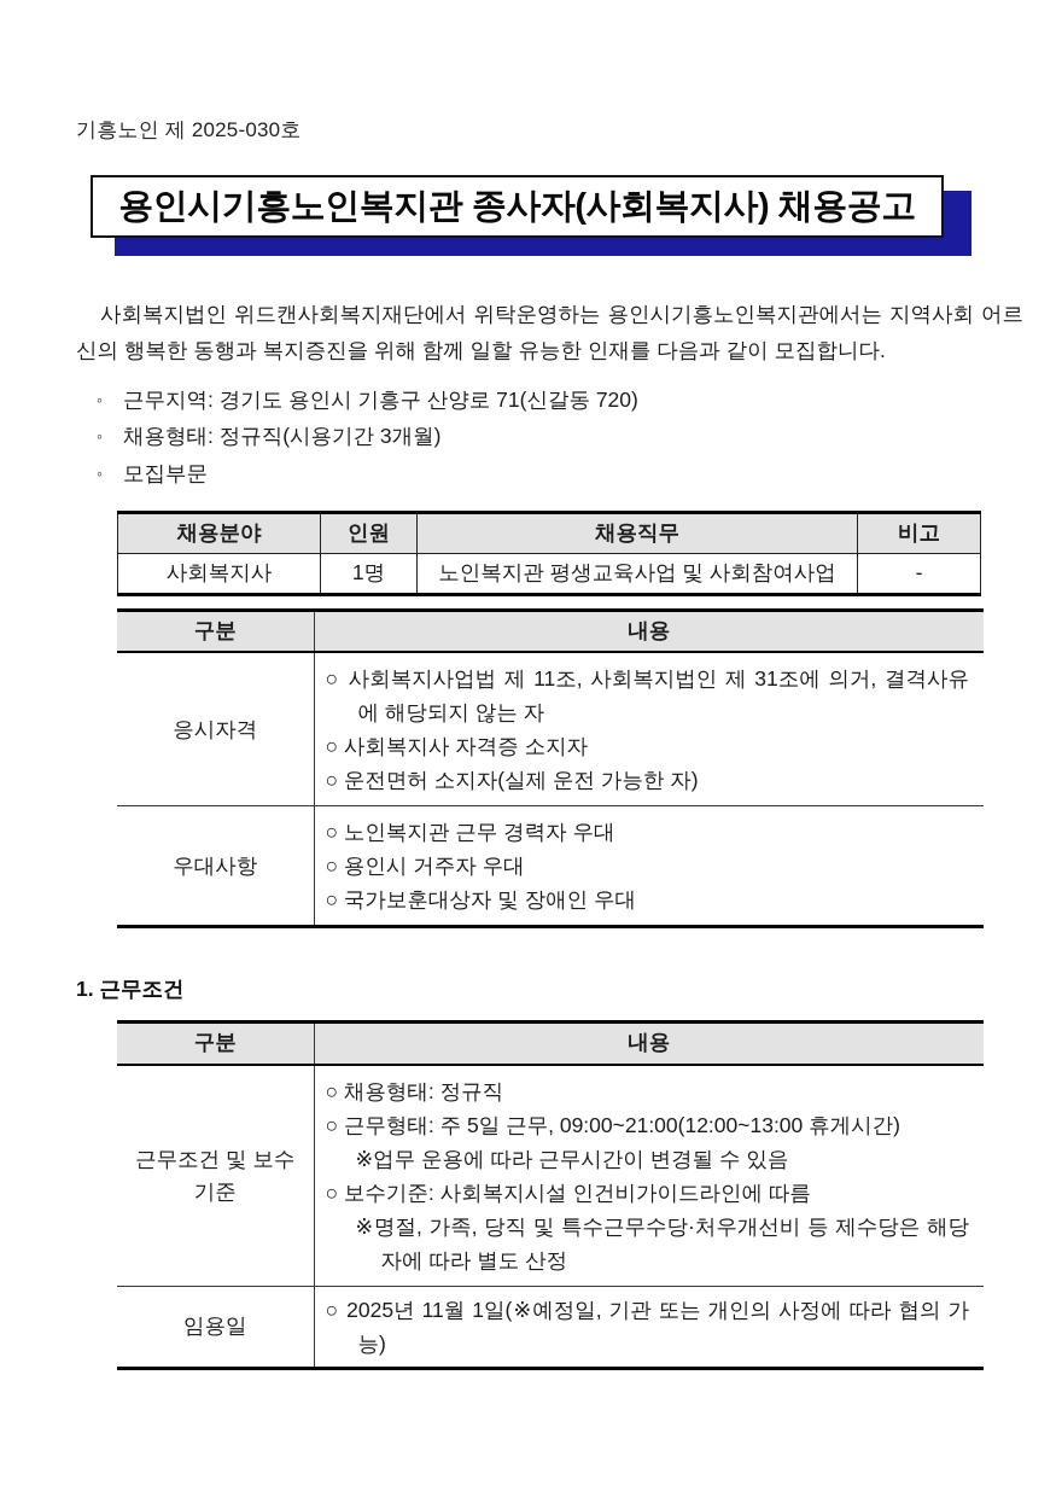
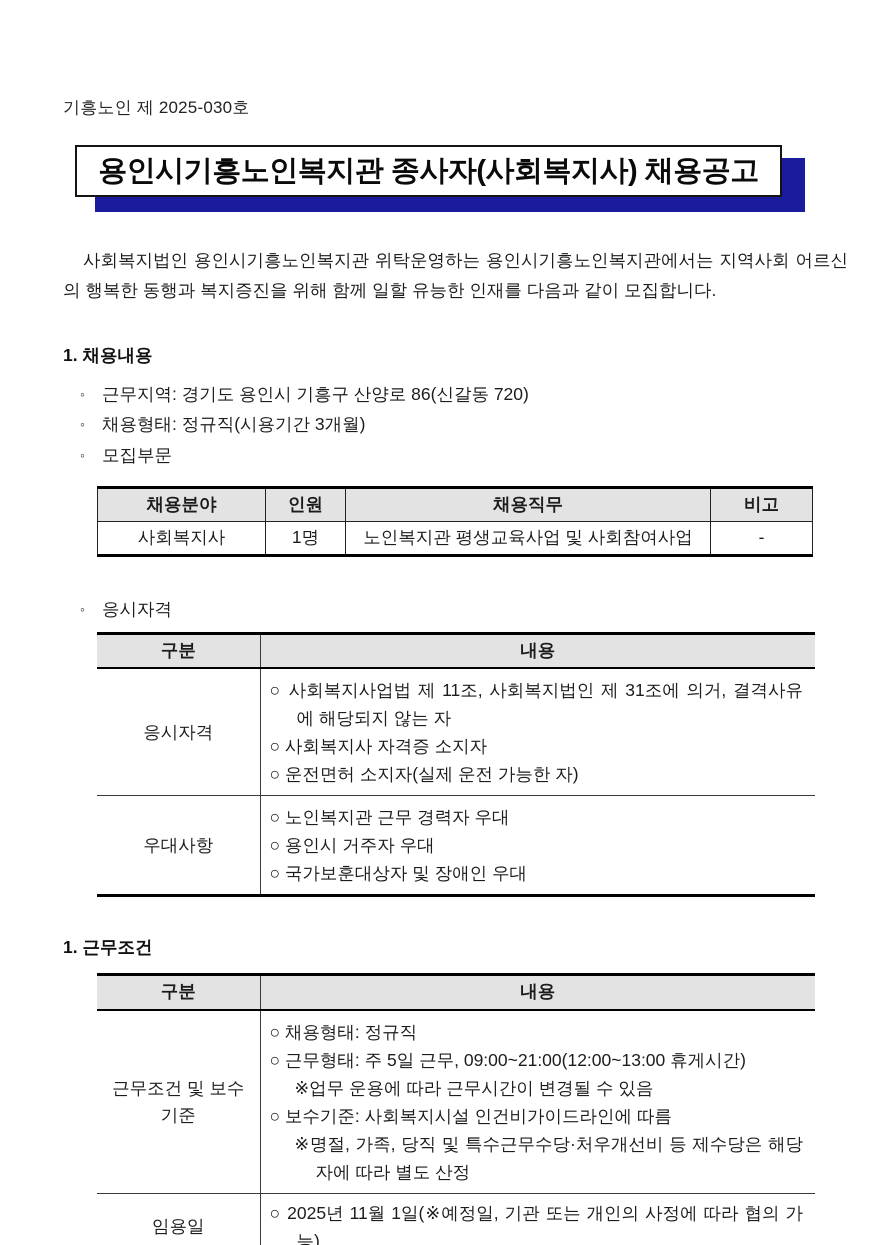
  기흥노인 제 2025-030호
  용인시기흥노인복지관 종사자(사회복지사) 채용공고
- 사회복지법인 위드캔사회복지재단에서 위탁운영하는 용인시기흥노인복지관에서는 지역사회 어르신의 행복한 동행과 복지증진을 위해 함께 일할 유능한 인재를 다음과 같이 모집합니다.
+ 사회복지법인 용인시기흥노인복지관 위탁운영하는 용인시기흥노인복지관에서는 지역사회 어르신의 행복한 동행과 복지증진을 위해 함께 일할 유능한 인재를 다음과 같이 모집합니다.
+ 1. 채용내용
- ◦ 근무지역: 경기도 용인시 기흥구 산양로 71(신갈동 720)
+ ◦ 근무지역: 경기도 용인시 기흥구 산양로 86(신갈동 720)
  ◦ 채용형태: 정규직(시용기간 3개월)
  ◦ 모집부문
  채용분야	인원	채용직무	비고
  사회복지사	1명	노인복지관 평생교육사업 및 사회참여사업	-
+ ◦ 응시자격
  구분	내용
  응시자격	○ 사회복지사업법 제 11조, 사회복지법인 제 31조에 의거, 결격사유에 해당되지 않는 자 ○ 사회복지사 자격증 소지자 ○ 운전면허 소지자(실제 운전 가능한 자)
  우대사항	○ 노인복지관 근무 경력자 우대 ○ 용인시 거주자 우대 ○ 국가보훈대상자 및 장애인 우대
  1. 근무조건
  구분	내용
  근무조건 및 보수기준	○ 채용형태: 정규직 ○ 근무형태: 주 5일 근무, 09:00~21:00(12:00~13:00 휴게시간) ※업무 운용에 따라 근무시간이 변경될 수 있음 ○ 보수기준: 사회복지시설 인건비가이드라인에 따름 ※명절, 가족, 당직 및 특수근무수당·처우개선비 등 제수당은 해당자에 따라 별도 산정
  임용일	○ 2025년 11월 1일(※예정일, 기관 또는 개인의 사정에 따라 협의 가능)
